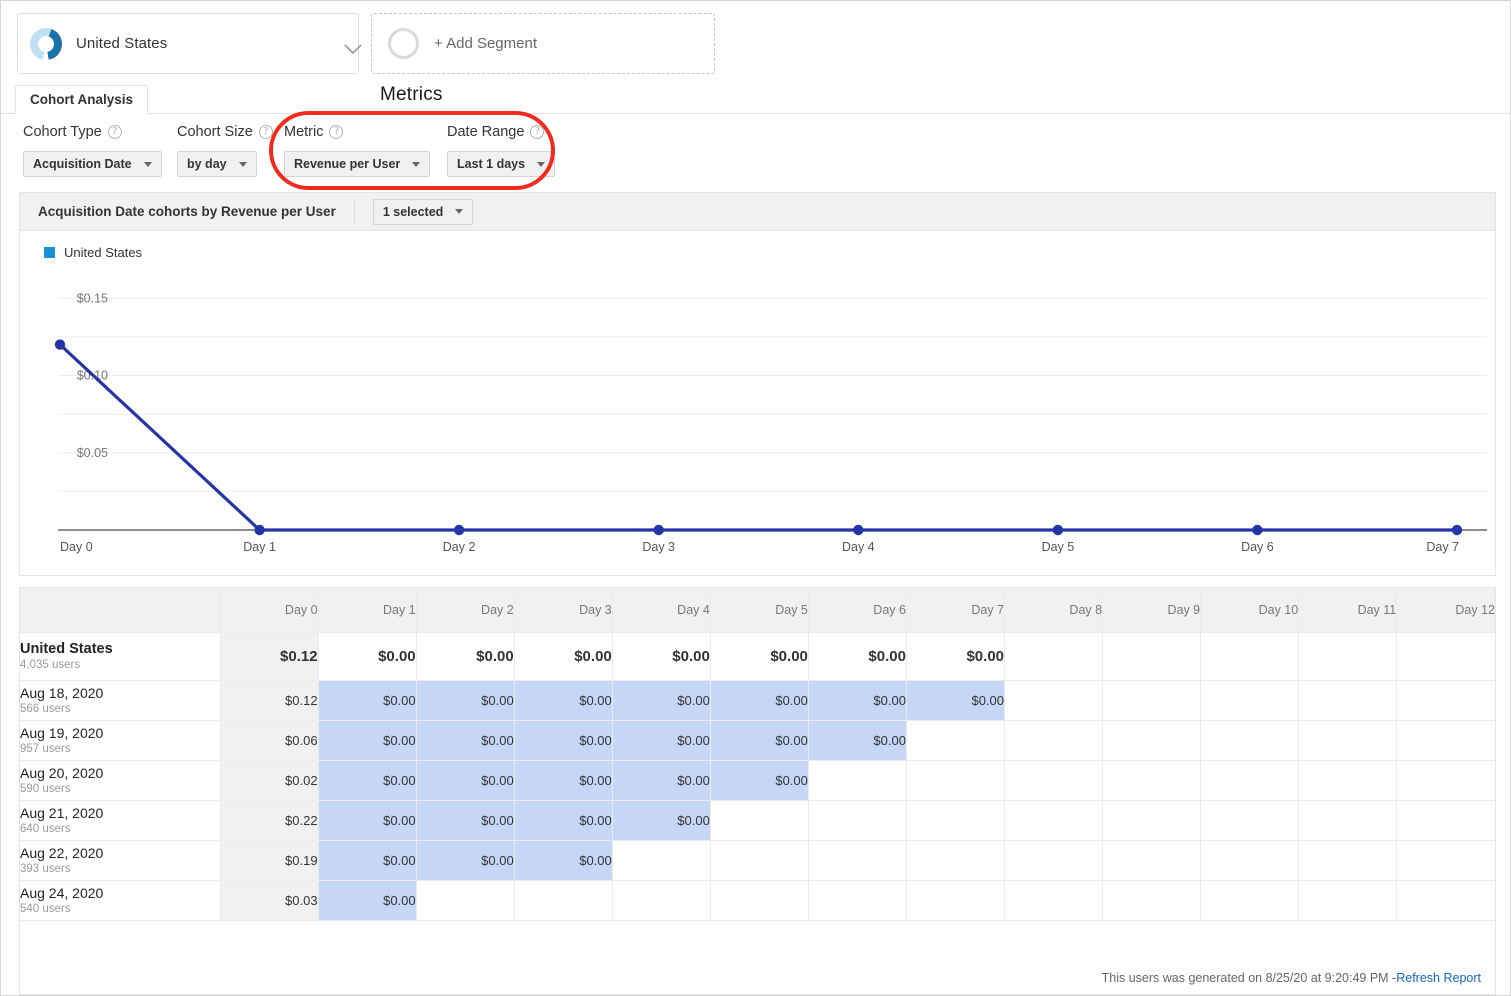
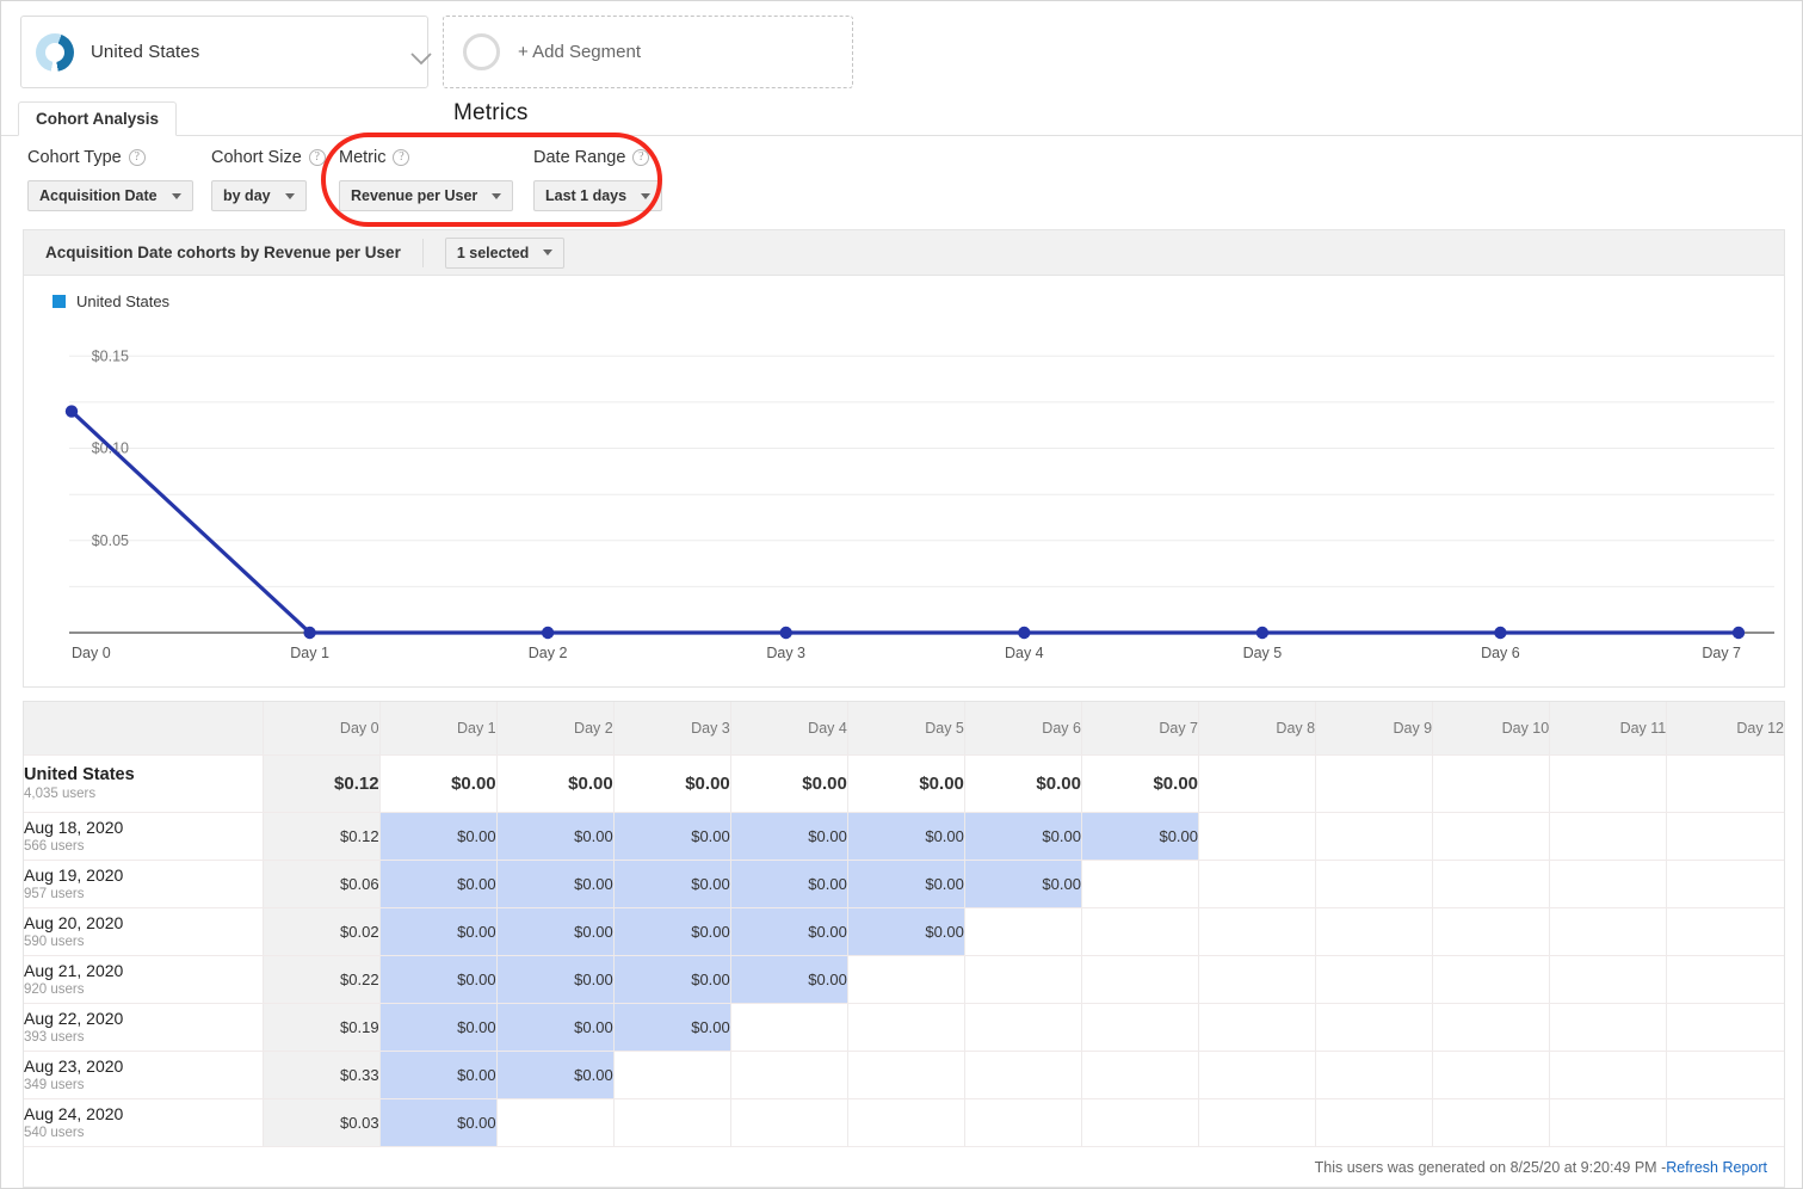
  United States
  + Add Segment
  Metrics
  Cohort Analysis
  Cohort Type
  ?
  Acquisition Date
  Cohort Size
  ?
  by day
  Metric
  ?
  Revenue per User
  Date Range
  ?
  Last 1 days
  Acquisition Date cohorts by Revenue per User
  1 selected
  United States
  $0.15
  $010
  $0.05
  Day 0
  Day 1
  Day 2
  Day 3
  Day 4
  Day 5
  Day 6
  Day 7
  	Day 0	Day 1	Day 2	Day 3	Day 4	Day 5	Day 6	Day 7	Day 8	Day 9	Day 10	Day 11	Day 12
  United States4,035 users	$0.12	$0.00	$0.00	$0.00	$0.00	$0.00	$0.00	$0.00
  Aug 18, 2020566 users	$0.12	$0.00	$0.00	$0.00	$0.00	$0.00	$0.00	$0.00
  Aug 19, 2020957 users	$0.06	$0.00	$0.00	$0.00	$0.00	$0.00	$0.00
  Aug 20, 2020590 users	$0.02	$0.00	$0.00	$0.00	$0.00	$0.00
- Aug 21, 2020640 users	$0.22	$0.00	$0.00	$0.00	$0.00
+ Aug 21, 2020920 users	$0.22	$0.00	$0.00	$0.00	$0.00
  Aug 22, 2020393 users	$0.19	$0.00	$0.00	$0.00
+ Aug 23, 2020349 users	$0.33	$0.00	$0.00
  Aug 24, 2020540 users	$0.03	$0.00
  This users was generated on 8/25/20 at 9:20:49 PM -
  Refresh Report
